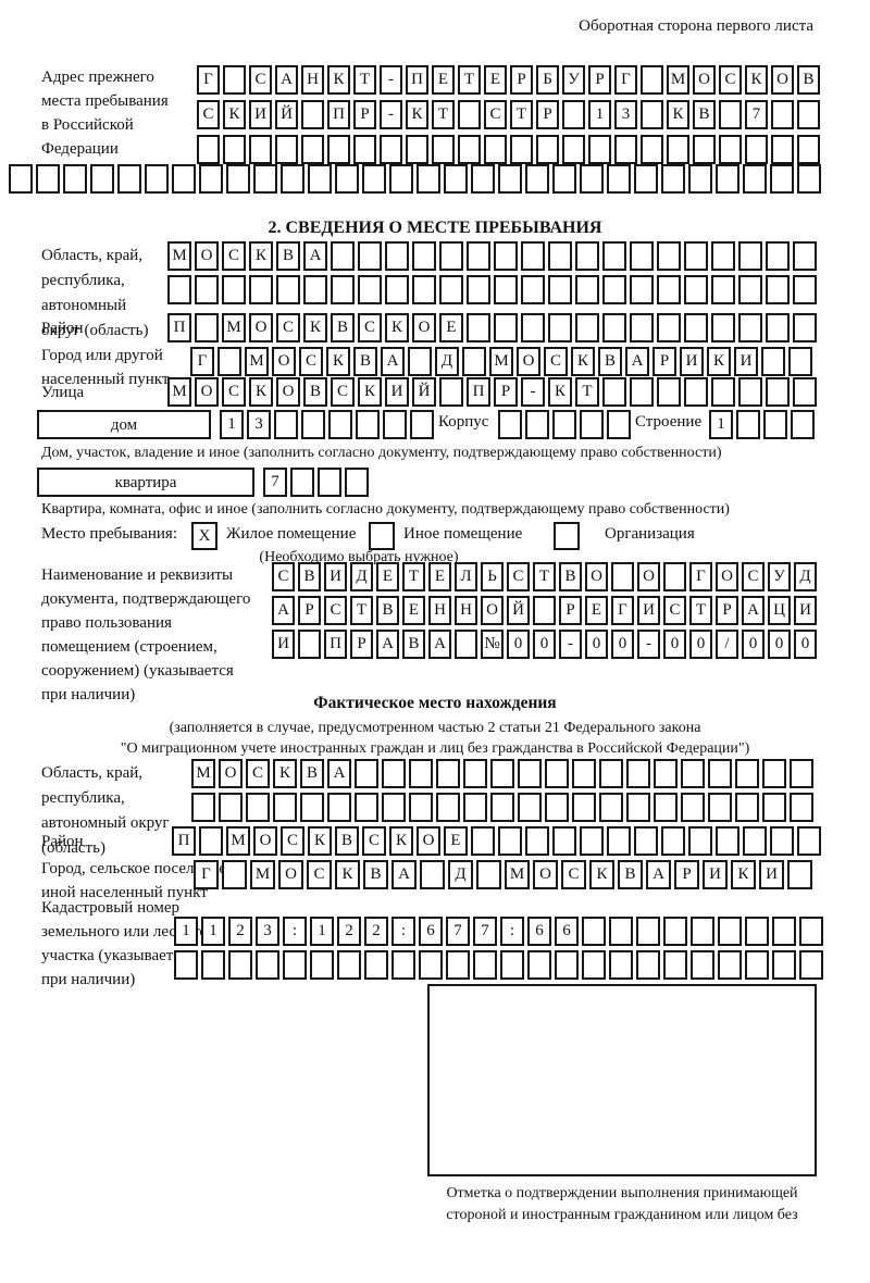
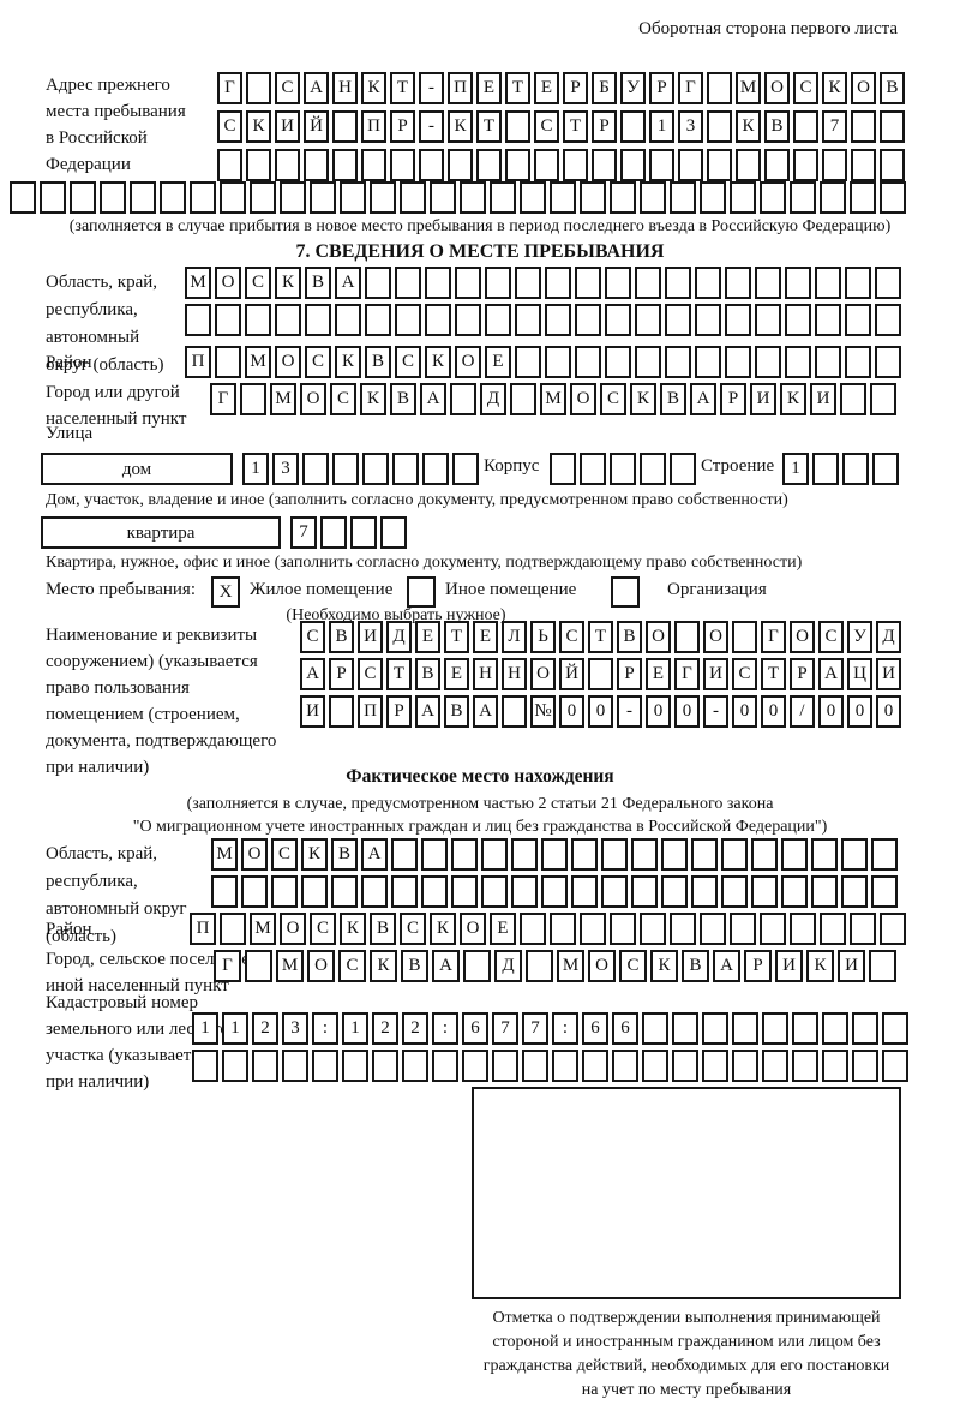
  Оборотная сторона первого листа
  Адрес прежнего
  места пребывания
  в Российской
  Федерации
  Г С А Н К Т - П Е Т Е Р Б У Р Г М О С К О В
  С К И Й П Р - К Т С Т Р 1 3 К В 7
+ (заполняется в случае прибытия в новое место пребывания в период последнего въезда в Российскую Федерацию)
- 2. СВЕДЕНИЯ О МЕСТЕ ПРЕБЫВАНИЯ
+ 7. СВЕДЕНИЯ О МЕСТЕ ПРЕБЫВАНИЯ
  Область, край,
  республика,
  автономный
  округ (область)
  М О С К В А
  Район
  П М О С К В С К О Е
  Город или другой
  населенный пункт
  Г М О С К В А Д М О С К В А Р И К И
  Улица
- М О С К О В С К И Й П Р - К Т
  дом
  1 3
  Корпус
  Строение
  1
- Дом, участок, владение и иное (заполнить согласно документу, подтверждающему право собственности)
+ Дом, участок, владение и иное (заполнить согласно документу, предусмотренном право собственности)
  квартира
  7
- Квартира, комната, офис и иное (заполнить согласно документу, подтверждающему право собственности)
+ Квартира, нужное, офис и иное (заполнить согласно документу, подтверждающему право собственности)
  Место пребывания:
  X
  Жилое помещение
  Иное помещение
  Организация
  (Необходимо выбрать нужное)
  Наименование и реквизиты
- документа, подтверждающего
+ сооружением) (указывается
  право пользования
  помещением (строением,
- сооружением) (указывается
+ документа, подтверждающего
  при наличии)
  С В И Д Е Т Е Л Ь С Т В О О Г О С У Д
  А Р С Т В Е Н Н О Й Р Е Г И С Т Р А Ц И
  И П Р А В А № 0 0 - 0 0 - 0 0 / 0 0 0
  Фактическое место нахождения
  (заполняется в случае, предусмотренном частью 2 статьи 21 Федерального закона
  "О миграционном учете иностранных граждан и лиц без гражданства в Российской Федерации")
  Область, край,
  республика,
  автономный округ
  (область)
  М О С К В А
  Район
  П М О С К В С К О Е
  Город, сельское посел
  иной населенный пункт
  Г М О С К В А Д М О С К В А Р И К И
  Кадастровый номер
  земельного или лес
  участка (указывает
  при наличии)
  1 1 2 3 : 1 2 2 : 6 7 7 : 6 6
  Отметка о подтверждении выполнения принимающей
  стороной и иностранным гражданином или лицом без
+ гражданства действий, необходимых для его постановки
+ на учет по месту пребывания
